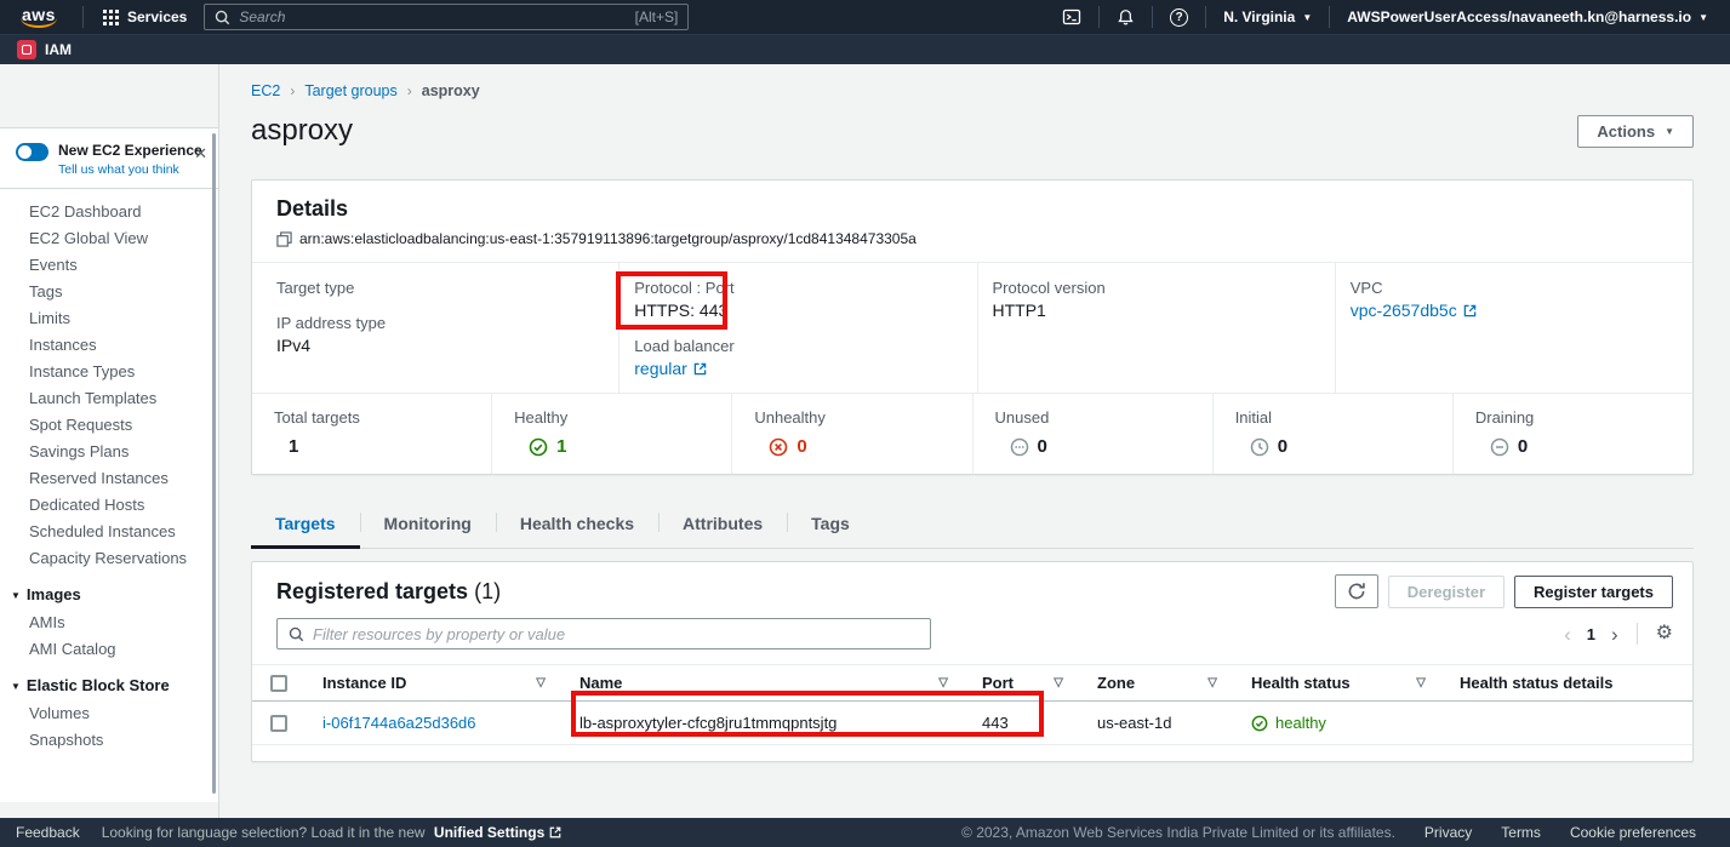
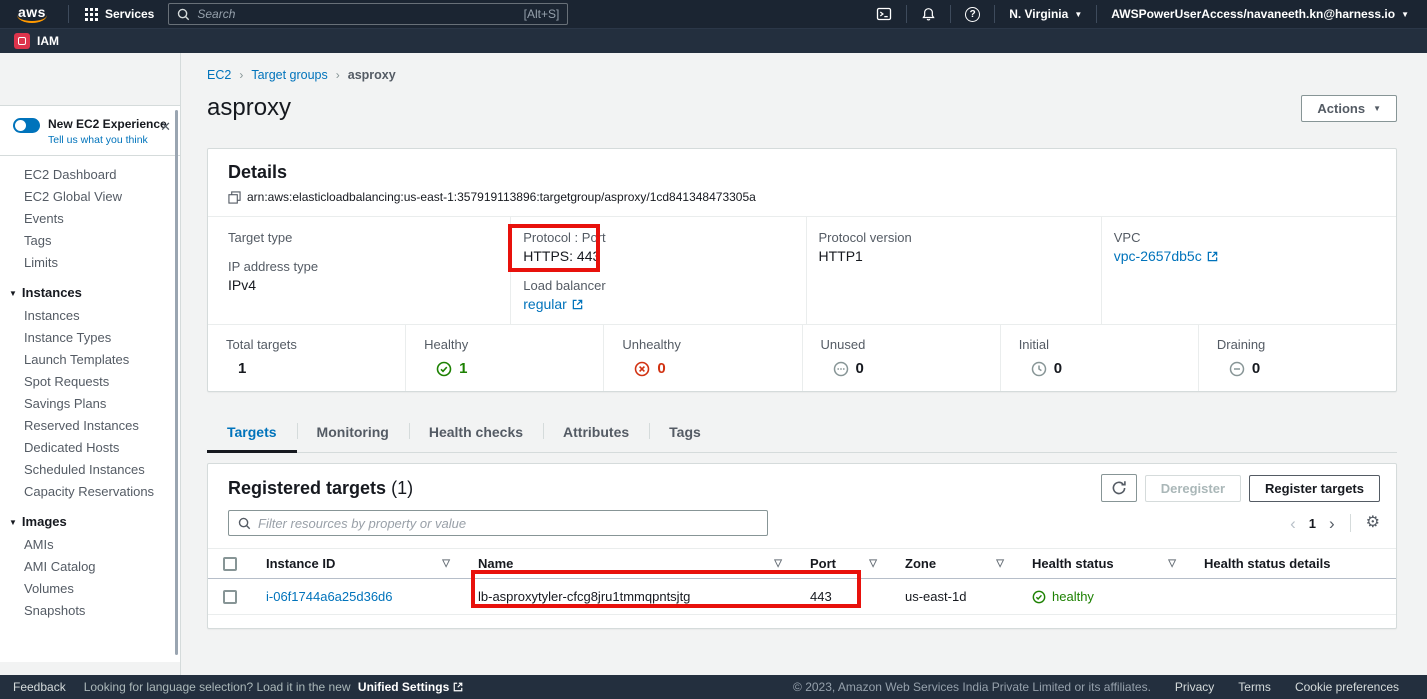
  aws
  Services
  Search
  [Alt+S]
  ?
  N. Virginia
  ▼
  AWSPowerUserAccess/navaneeth.kn@harness.io
  ▼
  IAM
  New EC2 Experience
  Tell us what you think
  ✕
  EC2 Dashboard
  EC2 Global View
  Events
  Tags
  Limits
+ ▼ Instances
  Instances
  Instance Types
  Launch Templates
  Spot Requests
  Savings Plans
  Reserved Instances
  Dedicated Hosts
  Scheduled Instances
  Capacity Reservations
  ▼ Images
  AMIs
  AMI Catalog
- ▼ Elastic Block Store
  Volumes
  Snapshots
  EC2
  ›
  Target groups
  ›
  asproxy
  asproxy
  Actions
  ▼
  Details
  arn:aws:elasticloadbalancing:us-east-1:357919113896:targetgroup/asproxy/1cd841348473305a
  Target type
  IP address type
  IPv4
  Protocol : Port
  HTTPS: 443
  Load balancer
  regular
  Protocol version
  HTTP1
  VPC
  vpc-2657db5c
  Total targets
  1
  Healthy
  1
  Unhealthy
  0
  Unused
  0
  Initial
  0
  Draining
  0
  Targets
  Monitoring
  Health checks
  Attributes
  Tags
  Registered targets (1)
  Deregister
  Register targets
  Filter resources by property or value
  ‹
  1
  ›
  ⚙
  Instance ID
  ▽
  Name
  ▽
  Port
  ▽
  Zone
  ▽
  Health status
  ▽
  Health status details
  i-06f1744a6a25d36d6
  lb-asproxytyler-cfcg8jru1tmmqpntsjtg
  443
  us-east-1d
  healthy
  Feedback
  Looking for language selection? Load it in the new
  Unified Settings
  © 2023, Amazon Web Services India Private Limited or its affiliates.
  Privacy
  Terms
  Cookie preferences
